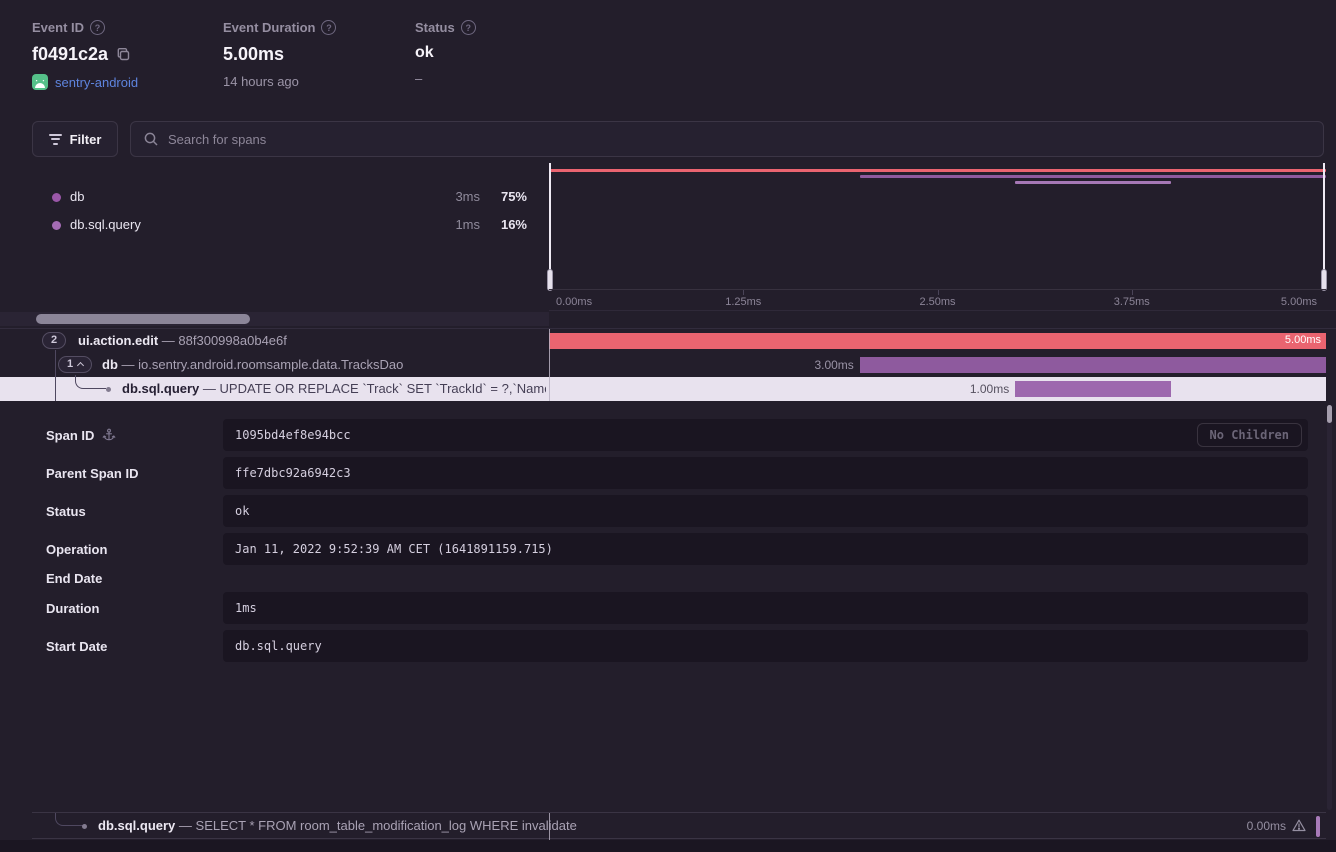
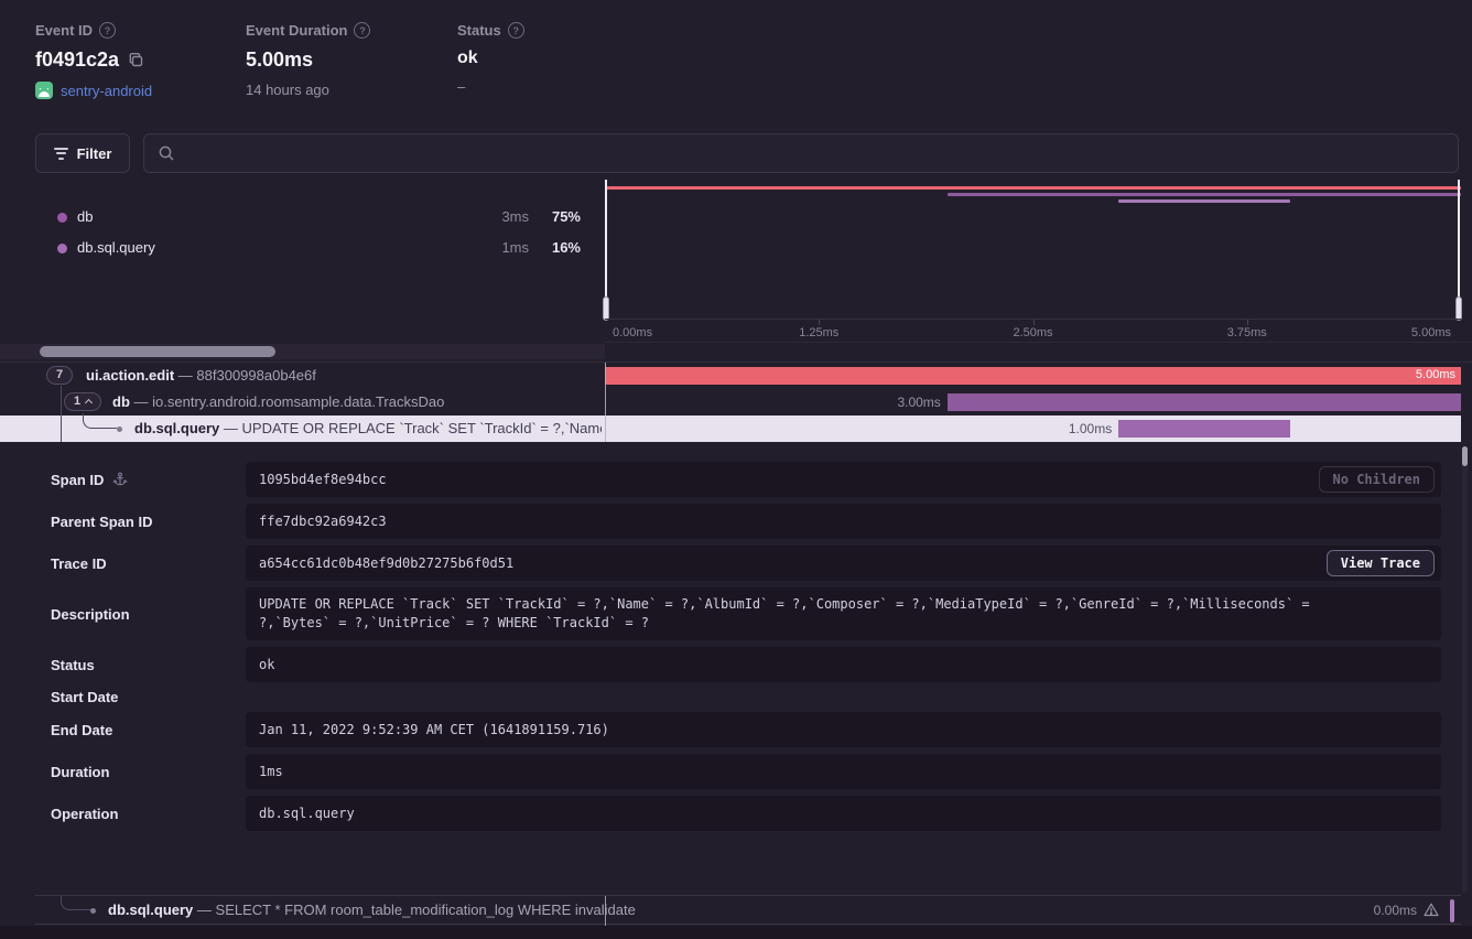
  Event ID
  ?
  f0491c2a
  sentry-android
  Event Duration
  ?
  5.00ms
  14 hours ago
  Status
  ?
  ok
  –
  Filter
- Search for spans
  db
  3ms
  75%
  db.sql.query
  1ms
  16%
  0.00ms
  1.25ms
  2.50ms
  3.75ms
  5.00ms
- 2
+ 7
  ui.action.edit — 88f300998a0b4e6f
  5.00ms
  1
  db — io.sentry.android.roomsample.data.TracksDao
  3.00ms
  db.sql.query — UPDATE OR REPLACE `Track` SET `TrackId` = ?,`Nam
  1.00ms
  Span ID
  1095bd4ef8e94bcc
  No Children
  Parent Span ID
  ffe7dbc92a6942c3
+ Trace ID
+ a654cc61dc0b48ef9d0b27275b6f0d51
+ View Trace
+ Description
+ UPDATE OR REPLACE `Track` SET `TrackId` = ?,`Name` = ?,`AlbumId` = ?,`Composer` = ?,`MediaTypeId` = ?,`GenreId` = ?,`Milliseconds` = ?,`Bytes` = ?,`UnitPrice` = ? WHERE `TrackId` = ?
  Status
  ok
- Operation
+ Start Date
- Jan 11, 2022 9:52:39 AM CET (1641891159.715)
  End Date
+ Jan 11, 2022 9:52:39 AM CET (1641891159.716)
  Duration
  1ms
- Start Date
+ Operation
  db.sql.query
  db.sql.query — SELECT * FROM room_table_modification_log WHERE invalidate
  0.00ms
